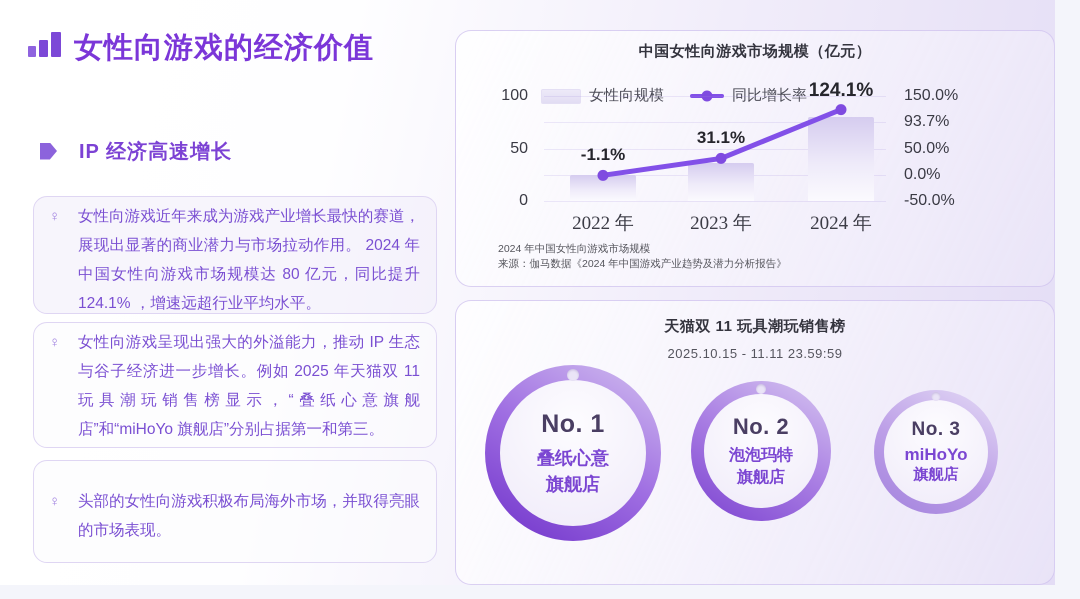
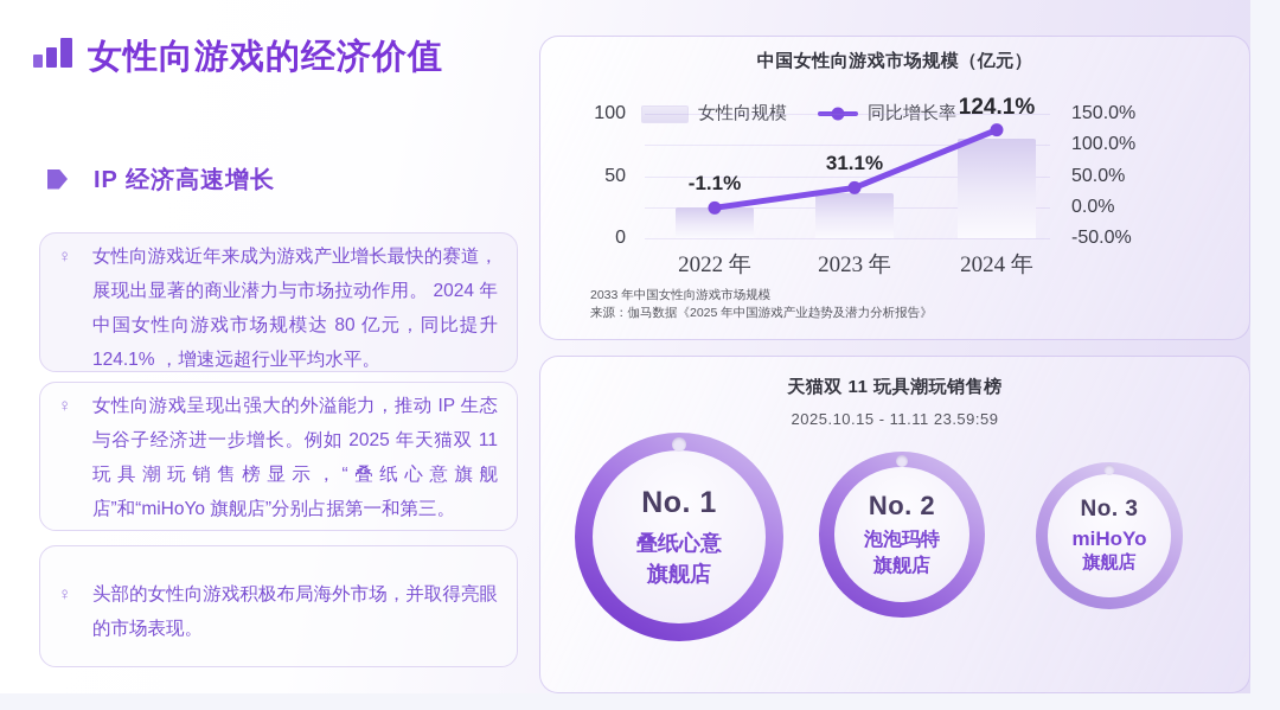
  女性向游戏的经济价值
  IP 经济高速增长
  ♀
  女性向游戏近年来成为游戏产业增长最快的赛道，展现出显著的商业潜力与市场拉动作用。 2024 年中国女性向游戏市场规模达 80 亿元，同比提升 124.1% ，增速远超行业平均水平。
  ♀
  女性向游戏呈现出强大的外溢能力，推动 IP 生态与谷子经济进一步增长。例如 2025 年天猫双 11 玩具潮玩销售榜显示，“叠纸心意旗舰店”和“miHoYo 旗舰店”分别占据第一和第三。
  ♀
  头部的女性向游戏积极布局海外市场，并取得亮眼的市场表现。
  中国女性向游戏市场规模（亿元）
  女性向规模
  同比增长率
  100
  50
  0
  150.0%
- 93.7%
+ 100.0%
  50.0%
  0.0%
  -50.0%
  2022 年
  2023 年
  2024 年
  -1.1%
  31.1%
  124.1%
- 2024 年中国女性向游戏市场规模
+ 2033 年中国女性向游戏市场规模
- 来源：伽马数据《2024 年中国游戏产业趋势及潜力分析报告》
+ 来源：伽马数据《2025 年中国游戏产业趋势及潜力分析报告》
  天猫双 11 玩具潮玩销售榜
  2025.10.15 - 11.11 23.59:59
  No. 1
  叠纸心意
  旗舰店
  No. 2
  泡泡玛特
  旗舰店
  No. 3
  miHoYo
  旗舰店
